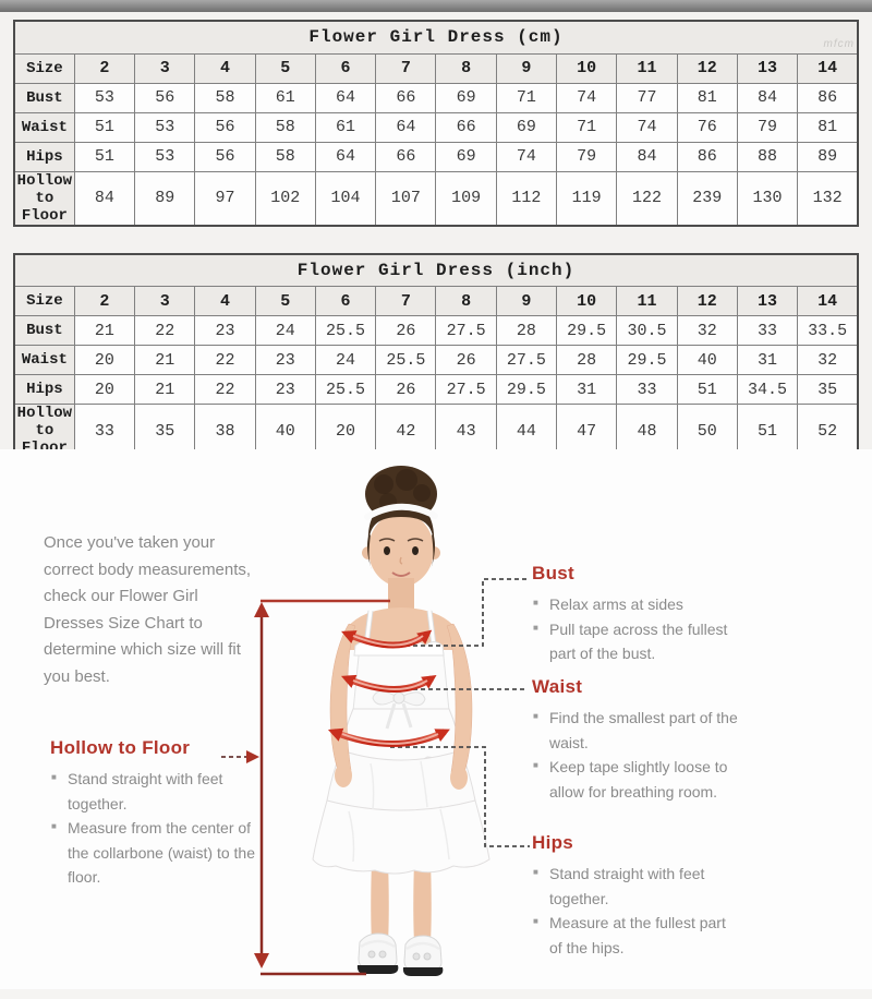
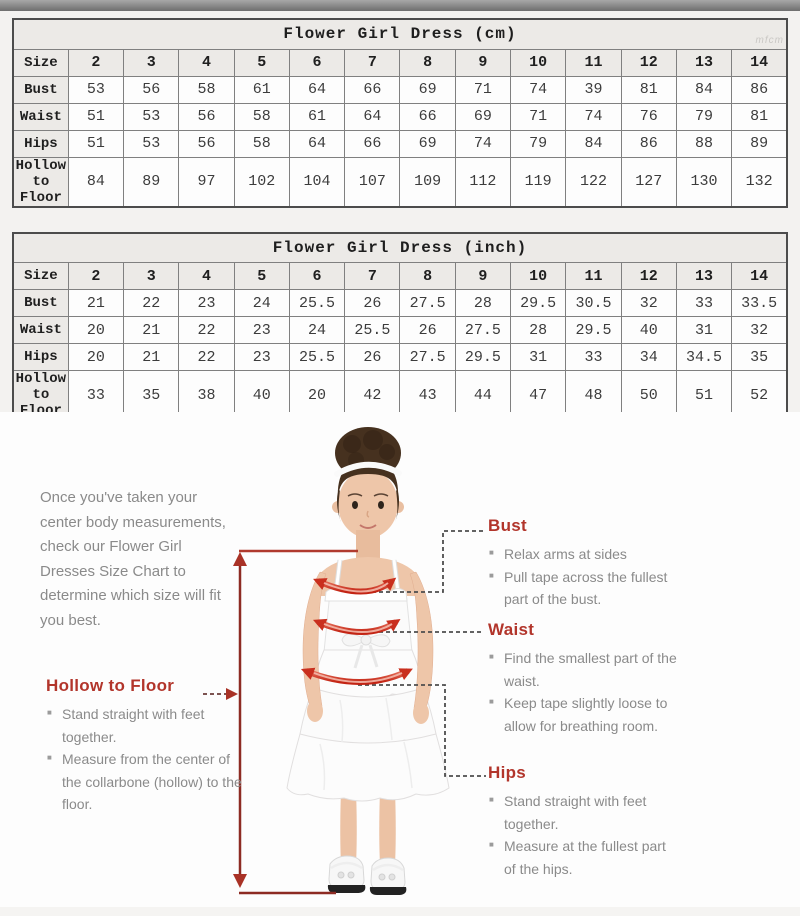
  mfcm
  Flower Girl Dress (cm)
  Size	2	3	4	5	6	7	8	9	10	11	12	13	14
- Bust	53	56	58	61	64	66	69	71	74	77	81	84	86
+ Bust	53	56	58	61	64	66	69	71	74	39	81	84	86
  Waist	51	53	56	58	61	64	66	69	71	74	76	79	81
  Hips	51	53	56	58	64	66	69	74	79	84	86	88	89
- Hollow to Floor	84	89	97	102	104	107	109	112	119	122	239	130	132
+ Hollow to Floor	84	89	97	102	104	107	109	112	119	122	127	130	132
  Flower Girl Dress (inch)
  Size	2	3	4	5	6	7	8	9	10	11	12	13	14
  Bust	21	22	23	24	25.5	26	27.5	28	29.5	30.5	32	33	33.5
  Waist	20	21	22	23	24	25.5	26	27.5	28	29.5	40	31	32
- Hips	20	21	22	23	25.5	26	27.5	29.5	31	33	51	34.5	35
+ Hips	20	21	22	23	25.5	26	27.5	29.5	31	33	34	34.5	35
  Hollow to Floor	33	35	38	40	20	42	43	44	47	48	50	51	52
- Once you've taken your correct body measurements, check our Flower Girl Dresses Size Chart to determine which size will fit you best.
+ Once you've taken your center body measurements, check our Flower Girl Dresses Size Chart to determine which size will fit you best.
  Hollow to Floor
  ■
  Stand straight with feet together.
  ■
- Measure from the center of the collarbone (waist) to the floor.
+ Measure from the center of the collarbone (hollow) to the floor.
  Bust
  ■
  Relax arms at sides
  ■
  Pull tape across the fullest part of the bust.
  Waist
  ■
  Find the smallest part of the waist.
  ■
  Keep tape slightly loose to allow for breathing room.
  Hips
  ■
  Stand straight with feet together.
  ■
  Measure at the fullest part of the hips.
